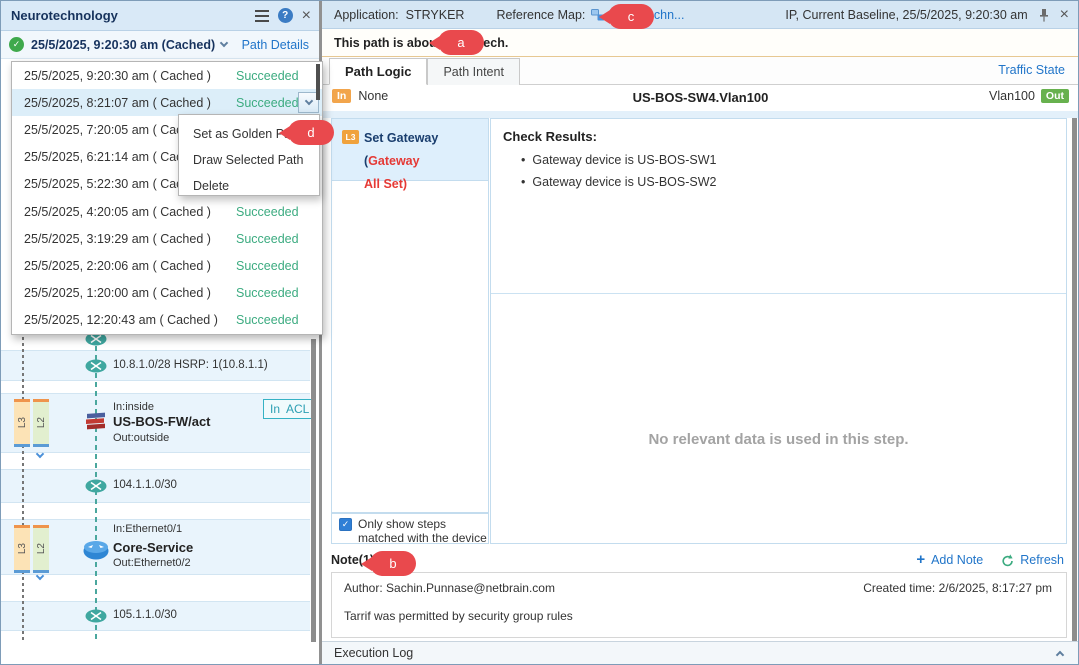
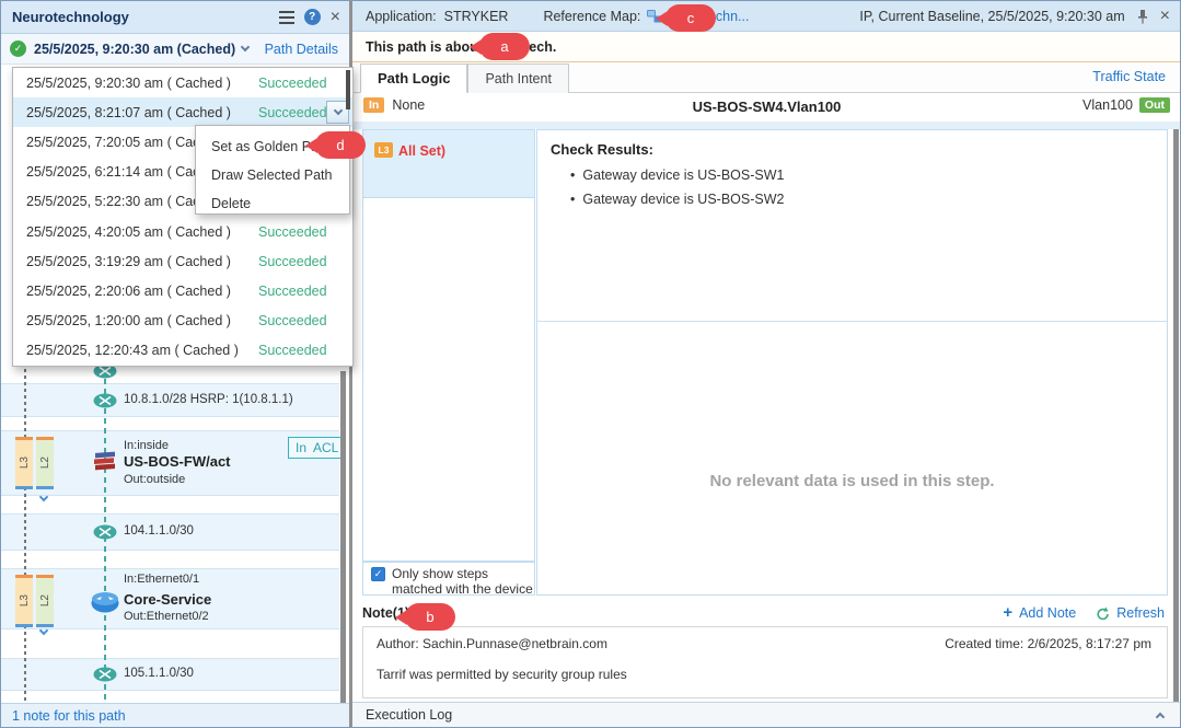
  Neurotechnology
  ?
  ×
  ✓
  25/5/2025, 9:20:30 am (Cached)
  Path Details
  10.8.1.0/28 HSRP: 1(10.8.1.1)
  In:inside
  US-BOS-FW/act
  Out:outside
  In ACL
  104.1.1.0/30
  In:Ethernet0/1
  Core-Service
  Out:Ethernet0/2
  105.1.1.0/30
+ 1 note for this path
  25/5/2025, 9:20:30 am ( Cached )
  Succeeded
  25/5/2025, 8:21:07 am ( Cached )
  Succeeded
  25/5/2025, 7:20:05 am ( Ca
  25/5/2025, 6:21:14 am ( Ca
  25/5/2025, 5:22:30 am ( Ca
  25/5/2025, 4:20:05 am ( Cached )
  Succeeded
  25/5/2025, 3:19:29 am ( Cached )
  Succeeded
  25/5/2025, 2:20:06 am ( Cached )
  Succeeded
  25/5/2025, 1:20:00 am ( Cached )
  Succeeded
  25/5/2025, 12:20:43 am ( Cached )
  Succeeded
  Set as Golden
  Draw Selected Path
  Delete
  Application:
  STRYKER
  Reference Map:
  IP, Current Baseline, 25/5/2025, 9:20:30 am
  ×
  Path Logic
  Path Intent
  Traffic State
  In
  None
  US-BOS-SW4.Vlan100
  Vlan100
  Out
  L3
- Set Gateway (Gateway
  All Set)
  ✓
  Only show steps
  matched with the device
  Check Results:
  • Gateway device is US-BOS-SW1
  • Gateway device is US-BOS-SW2
  No relevant data is used in this step.
  +
  Add Note
  Refresh
  Author: Sachin.Punnase@netbrain.com
  Created time: 2/6/2025, 8:17:27 pm
  Tarrif was permitted by security group rules
  Execution Log
  a
  b
  c
  d
